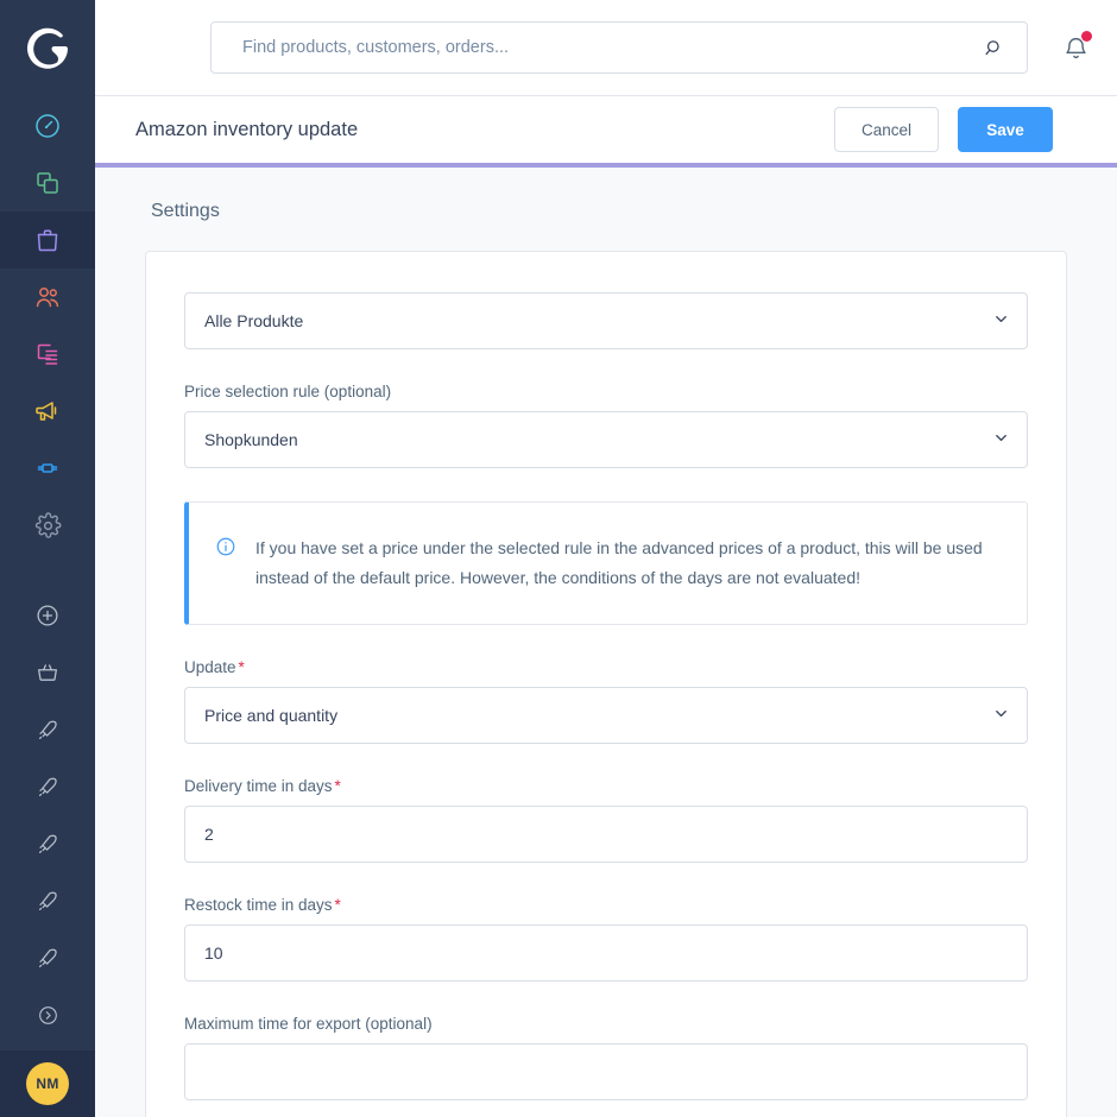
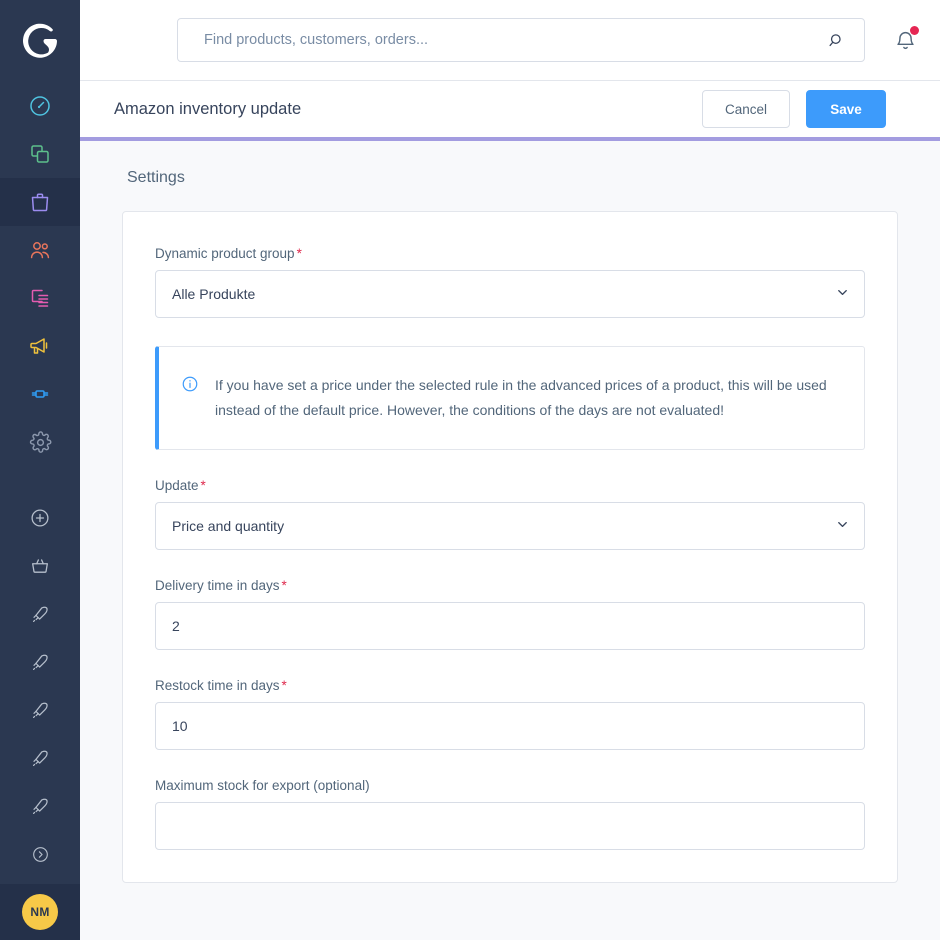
  NM
  Find products, customers, orders...
  Amazon inventory update
  Cancel
  Save
  Settings
+ Dynamic product group *
  Alle Produkte
- Price selection rule (optional)
- Shopkunden
  If you have set a price under the selected rule in the advanced prices of a product, this will be used instead of the default price. However, the conditions of the days are not evaluated!
  Update *
  Price and quantity
  Delivery time in days *
  2
  Restock time in days *
  10
- Maximum time for export (optional)
+ Maximum stock for export (optional)
